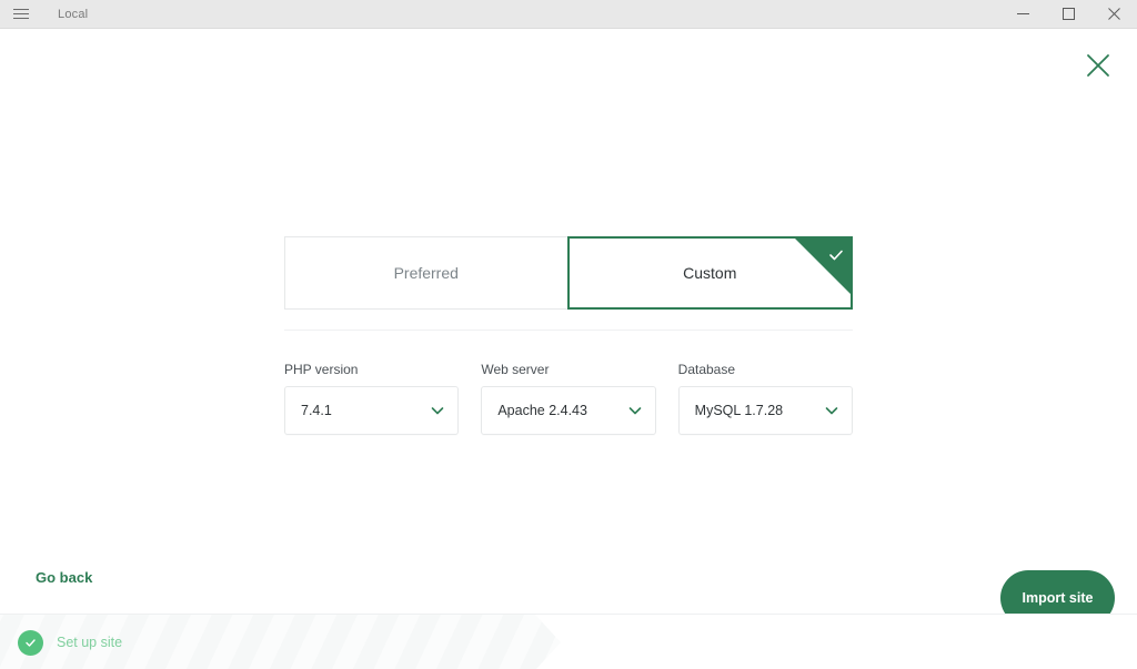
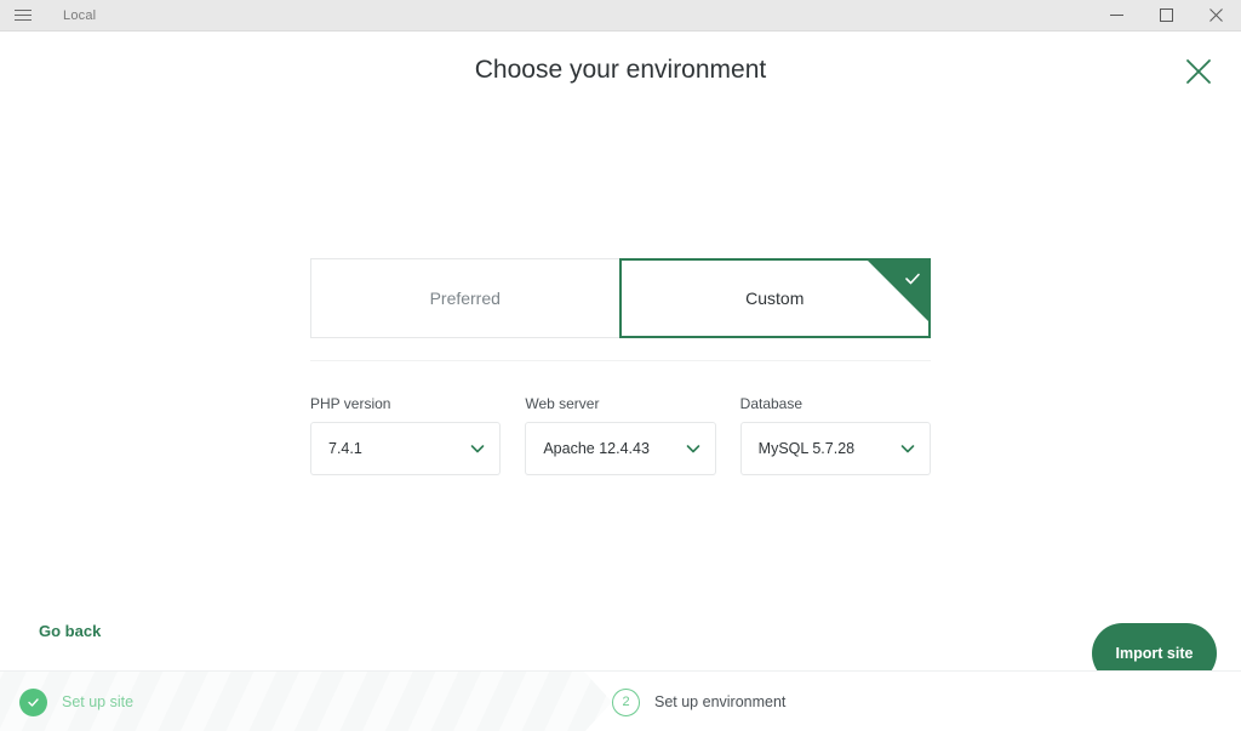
  Local
+ Choose your environment
  Preferred
  Custom
  PHP version
  7.4.1
  Web server
- Apache 2.4.43
+ Apache 12.4.43
  Database
- MySQL 1.7.28
+ MySQL 5.7.28
  Go back
  Import site
  Set up site
+ 2
+ Set up environment
